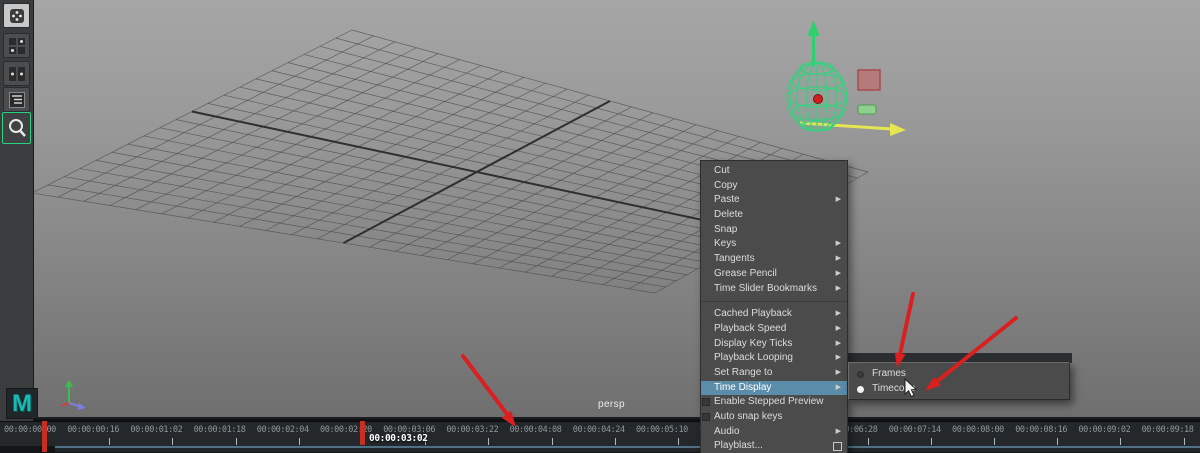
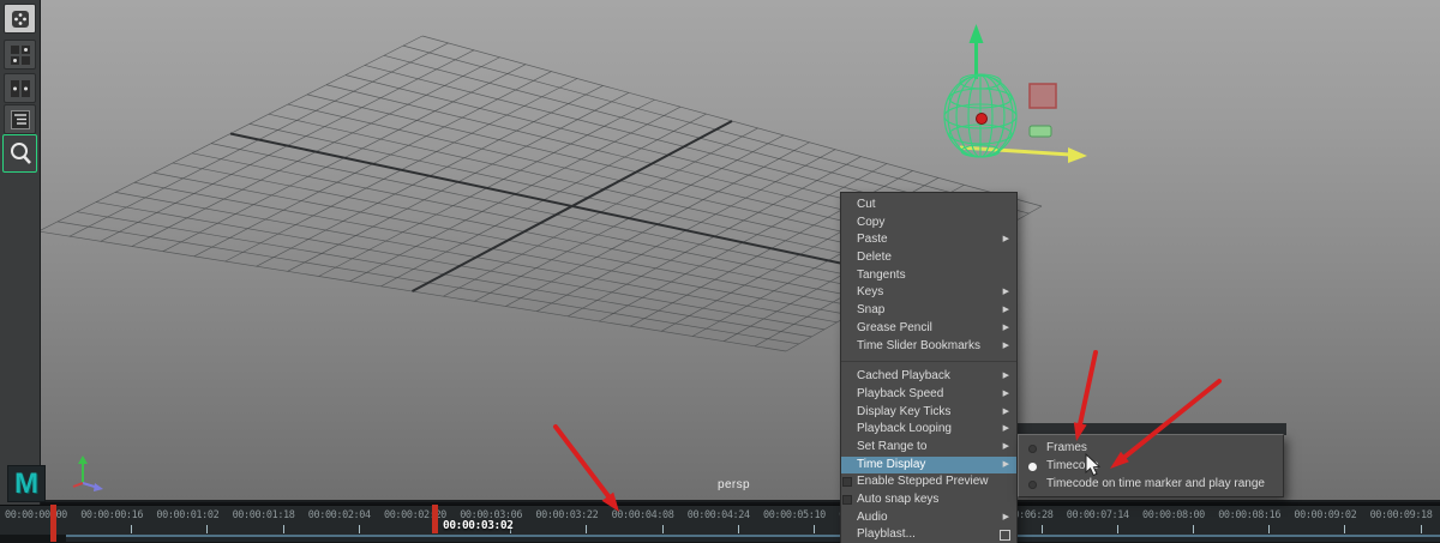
  persp
  M
  00:00:0000
  00:00:00:16
  00:00:01:02
  00:00:01:18
  00:00:02:04
  00:00:020
  00:00:03:06
  00:00:03:22
  00:00:04:08
  00:00:04:24
  00:00:05:10
  00:00:07:14
  00:00:08:00
  00:00:08:16
  00:00:09:02
  00:00:09:18
  00:00:03:02
  Cut
  Copy
  Paste
  Delete
- Snap
+ Tangents
  Keys
- Tangents
+ Snap
  Grease Pencil
  Time Slider Bookmarks
  Cached Playback
  Playback Speed
  Display Key Ticks
  Playback Looping
  Set Range to
  Time Display
  Enable Stepped Preview
  Auto snap keys
  Audio
  Playblast...
  Frames
  Timeco
+ Timecode on time marker and play range
